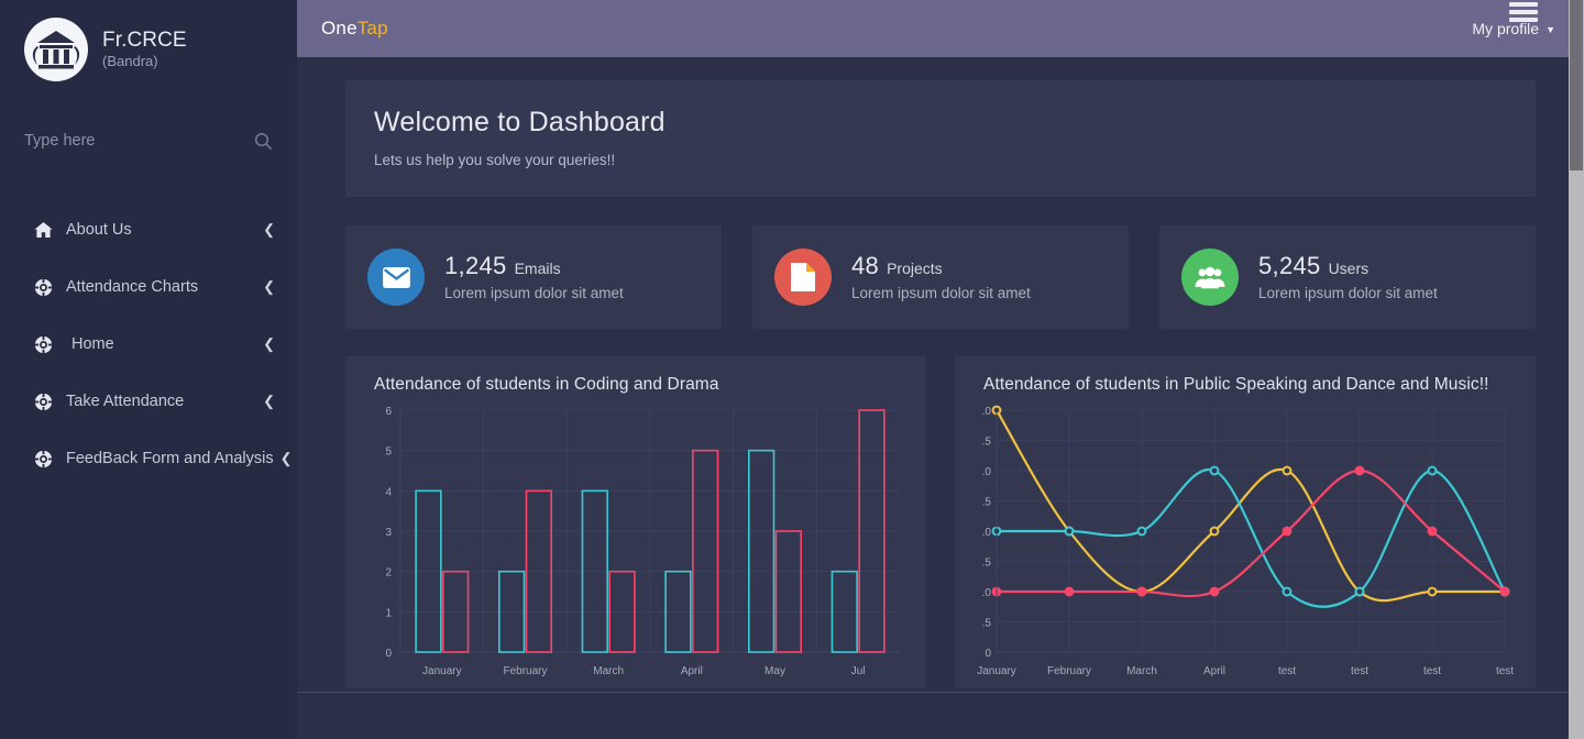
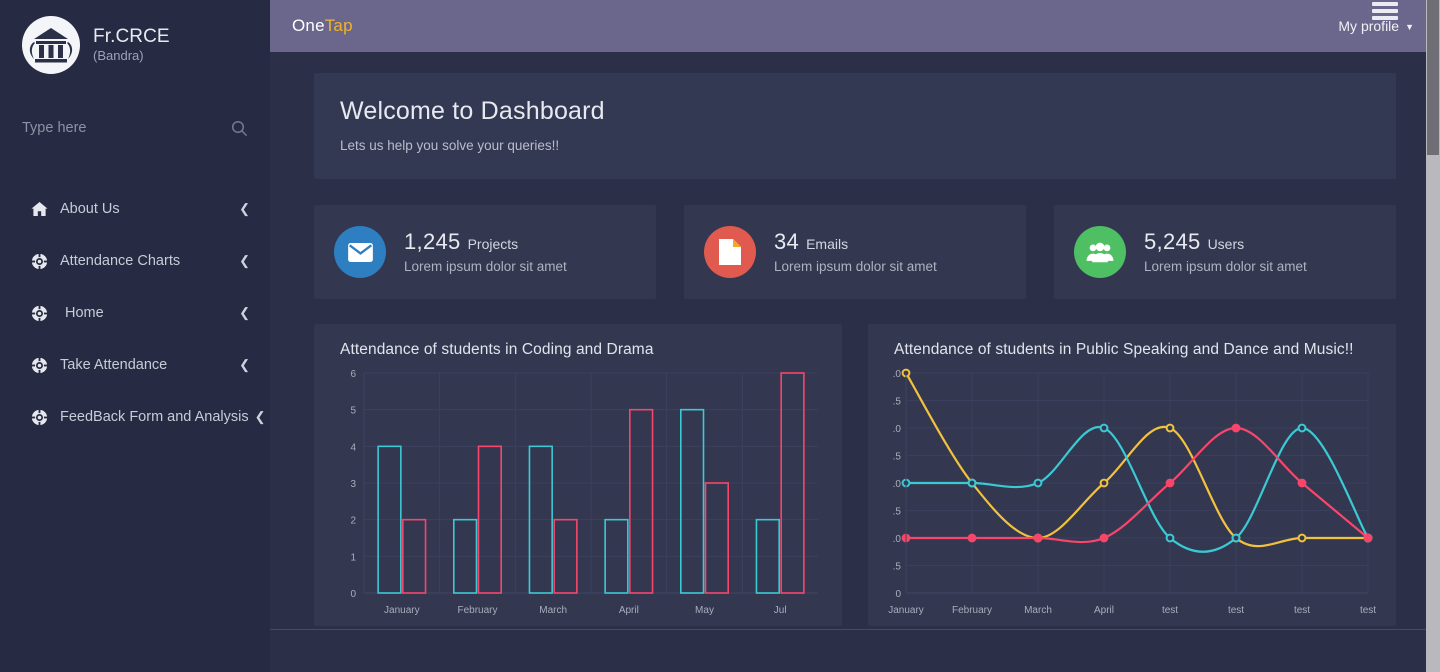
  Fr.CRCE
  (Bandra)
  Type here
  About Us
  ❮
  Attendance Charts
  ❮
  Home
  ❮
  Take Attendance
  ❮
  FeedBack Form and Analysis
  ❮
  OneTap
  My profile
  ▼
  Welcome to Dashboard
  Lets us help you solve your queries!!
  1,245
- Emails
+ Projects
  Lorem ipsum dolor sit amet
- 48
+ 34
- Projects
+ Emails
  Lorem ipsum dolor sit amet
  5,245
  Users
  Lorem ipsum dolor sit amet
  Attendance of students in Coding and Drama
  0
  1
  2
  3
  4
  5
  6
  January
  February
  March
  April
  May
  Jul
  Attendance of students in Public Speaking and Dance and Music!!
  0
  .5
  .0
  .5
  .0
  .5
  .0
  .5
  .0
  January
  February
  March
  April
  test
  test
  test
  test
